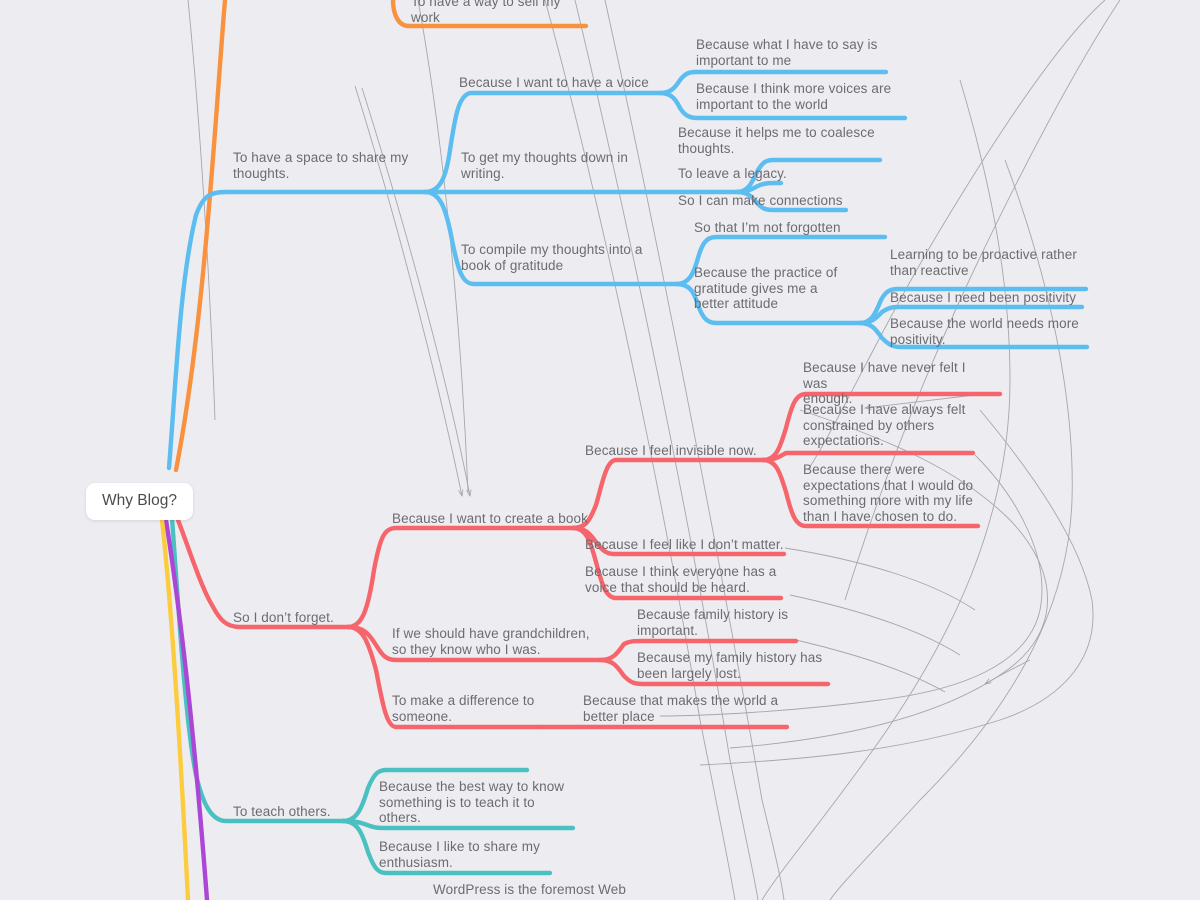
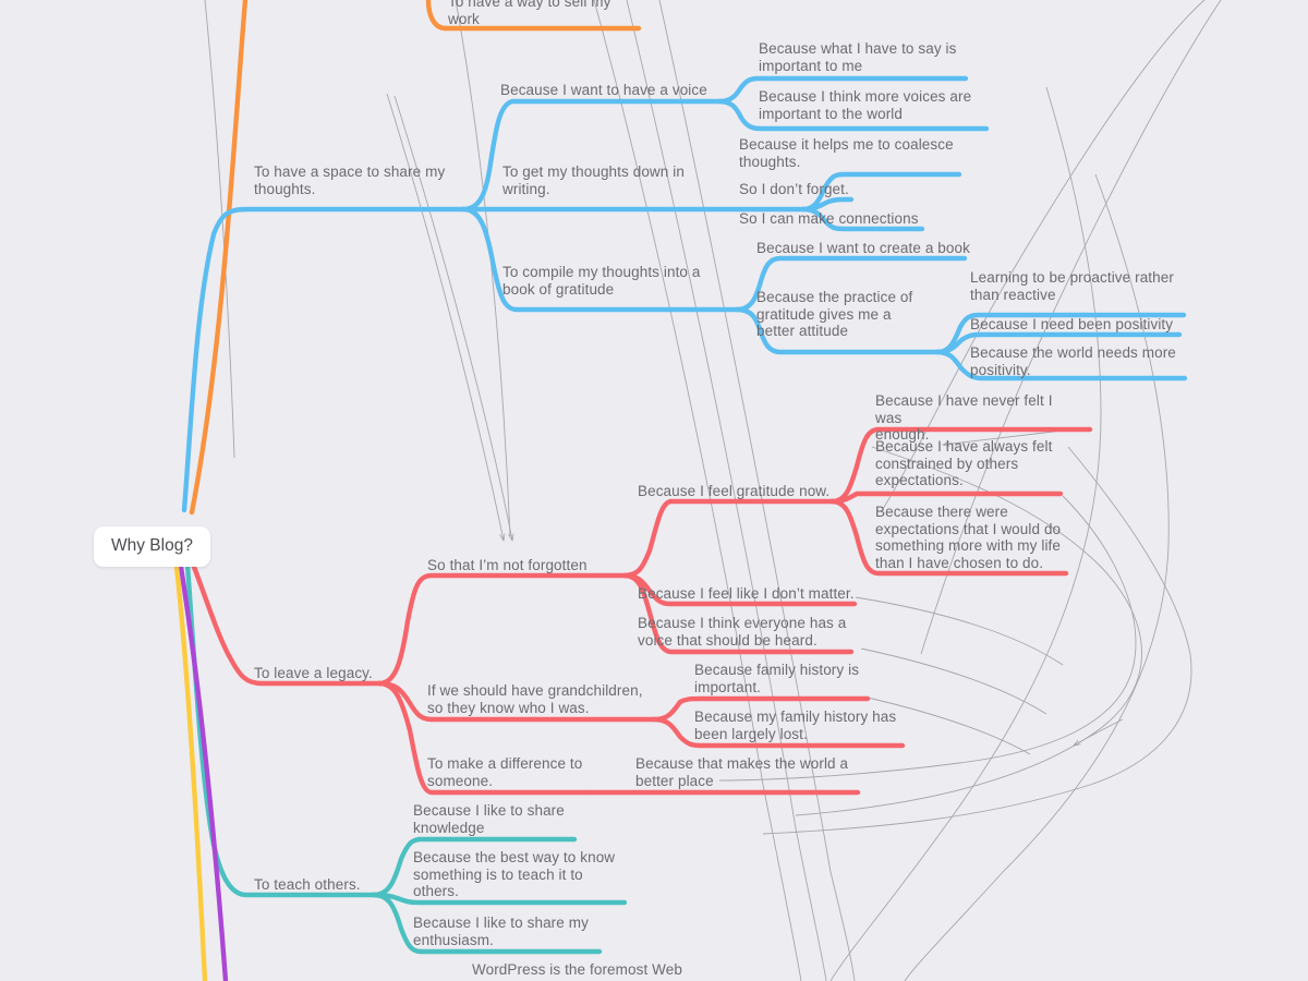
  Why Blog?
  To have a way to sell my
  work
  To have a space to share my
  thoughts.
  Because I want to have a voice
  Because what I have to say is
  important to me
  Because I think more voices are
  important to the world
  To get my thoughts down in
  writing.
  Because it helps me to coalesce
  thoughts.
- To leave a legacy.
+ So I don’t forget.
  So I can make connections
  To compile my thoughts into a
  book of gratitude
- So that I’m not forgotten
+ Because I want to create a book
  Because the practice of
  gratitude gives me a
  better attitude
  Learning to be proactive rather
  than reactive
  Because I need been positivity
  Because the world needs more
  positivity.
- Because I feel invisible now.
+ Because I feel gratitude now.
  Because I have never felt I was
  enough.
  Because I have always felt
  constrained by others
  expectations.
  Because there were
  expectations that I would do
  something more with my life
  than I have chosen to do.
- Because I want to create a book
+ So that I’m not forgotten
  Because I feel like I don’t matter.
  Because I think everyone has a
  voice that should be heard.
- So I don’t forget.
+ To leave a legacy.
  If we should have grandchildren,
  so they know who I was.
  Because family history is
  important.
  Because my family history has
  been largely lost.
  To make a difference to
  someone.
  Because that makes the world a
  better place
+ Because I like to share
+ knowledge
  Because the best way to know
  something is to teach it to
  others.
  Because I like to share my
  enthusiasm.
  To teach others.
  WordPress is the foremost Web
